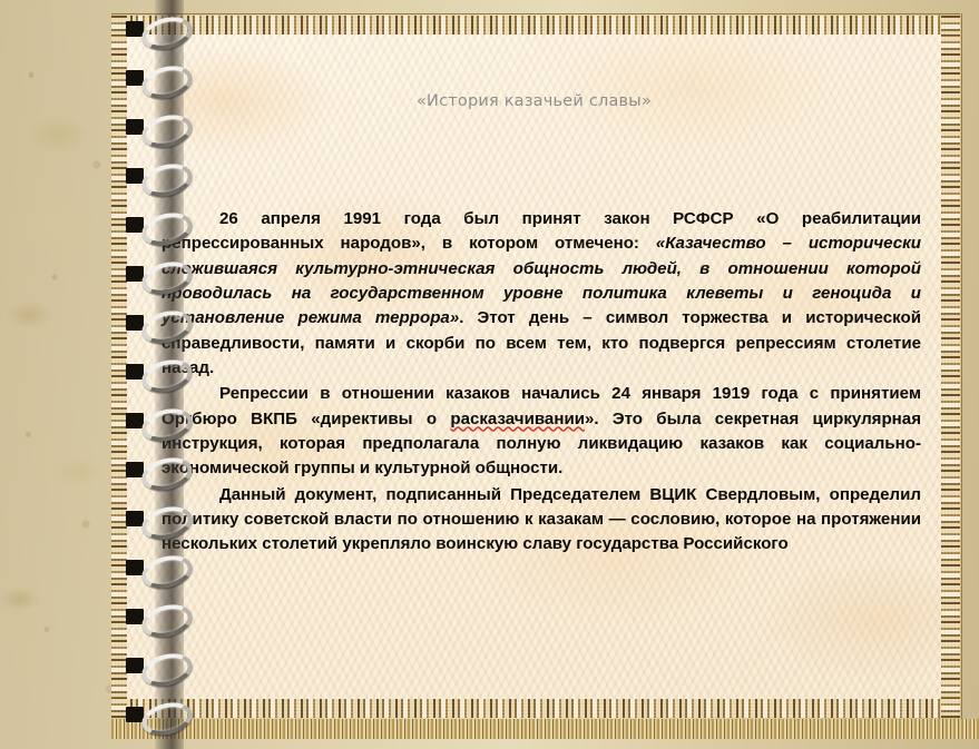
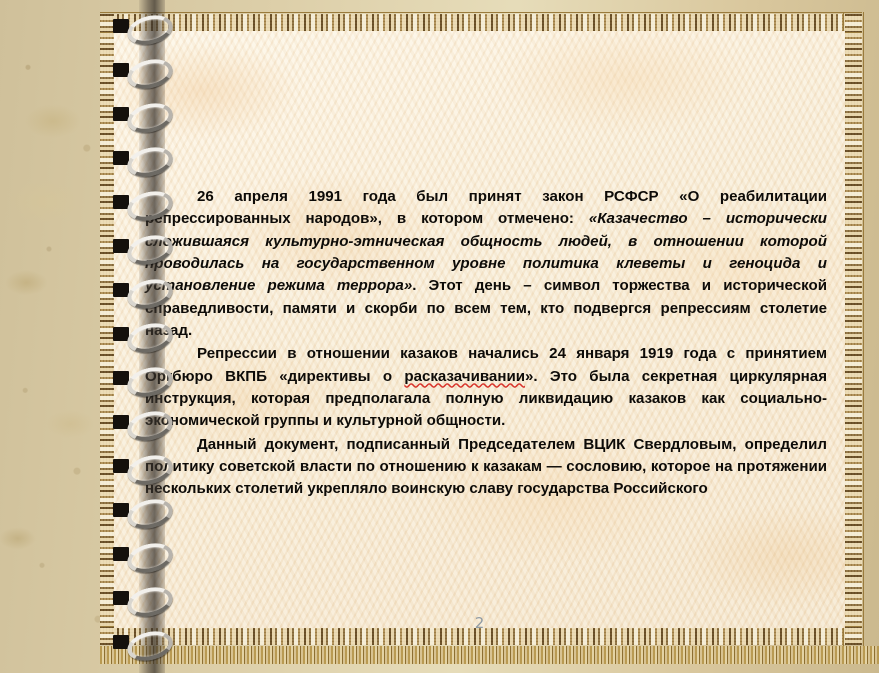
- «История казачьей славы»
  26 апреля 1991 года был принят закон РСФСР «О реабилитации прессированных народов», в котором отмечено: «Казачество – исторически ожившаяся культурно-этническая общность людей, в отношении которой оводилась на государственном уровне политика клеветы и геноцида и тановление режима террора». Этот день – символ торжества и исторической раведливости, памяти и скорби по всем тем, кто подвергся репрессиям столетие зад.
  Репрессии в отношении казаков начались 24 января 1919 года с принятием гбюро ВКПБ «директивы о расказачивании». Это была секретная циркулярная струкция, которая предполагала полную ликвидацию казаков как социально-ономической группы и культурной общности.
  Данный документ, подписанный Председателем ВЦИК Свердловым, определил литику советской власти по отношению к казакам — сословию, которое на протяжении скольких столетий укрепляло воинскую славу государства Российского
+ 2
